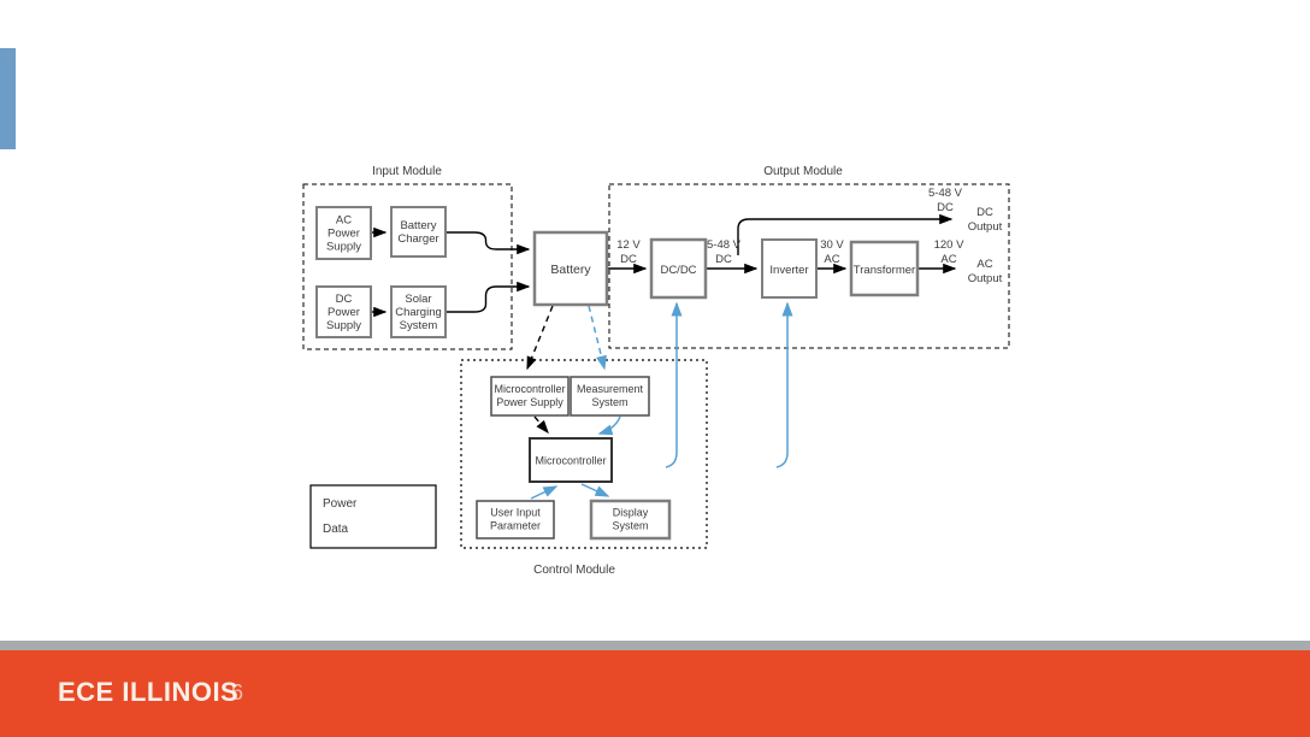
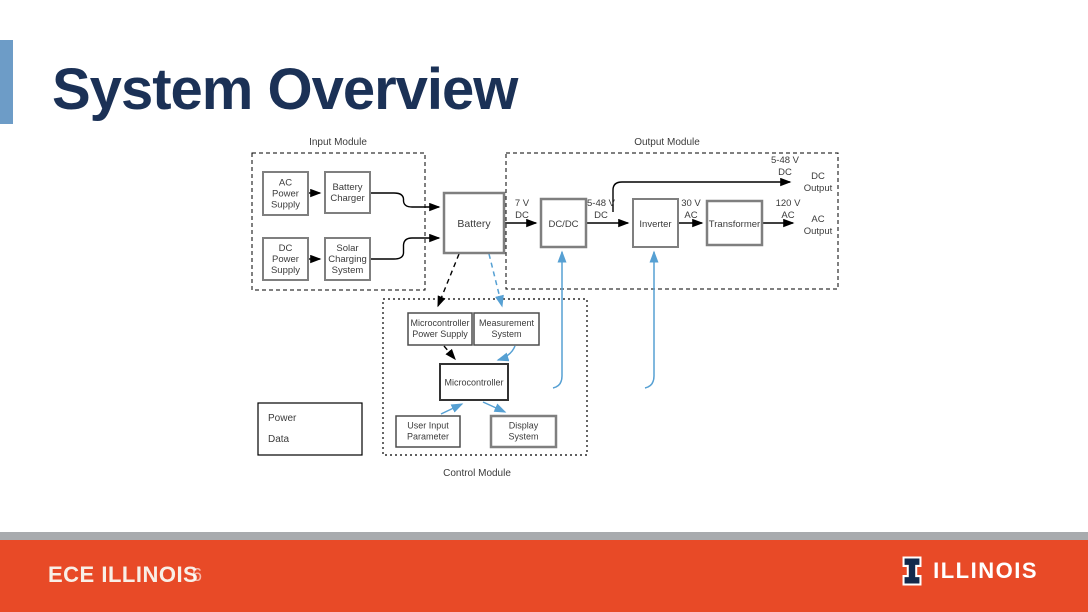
+ System Overview
  Input Module
  Output Module
  Control Module
  AC
  Power
  Supply
  Battery
  Charger
  DC
  Power
  Supply
  Solar
  Charging
  System
  Battery
  DC/DC
  Inverter
  Transformer
  Microcontroller
  Power Supply
  Measurement
  System
  Microcontroller
  User Input
  Parameter
  Display
  System
- 12 V
+ 7 V
  DC
  5-48 V
  DC
  30 V
  AC
  120 V
  AC
  5-48 V
  DC
  DC
  Output
  AC
  Output
  Power
  Data
  ECE ILLINOIS
  6
+ ILLINOIS
